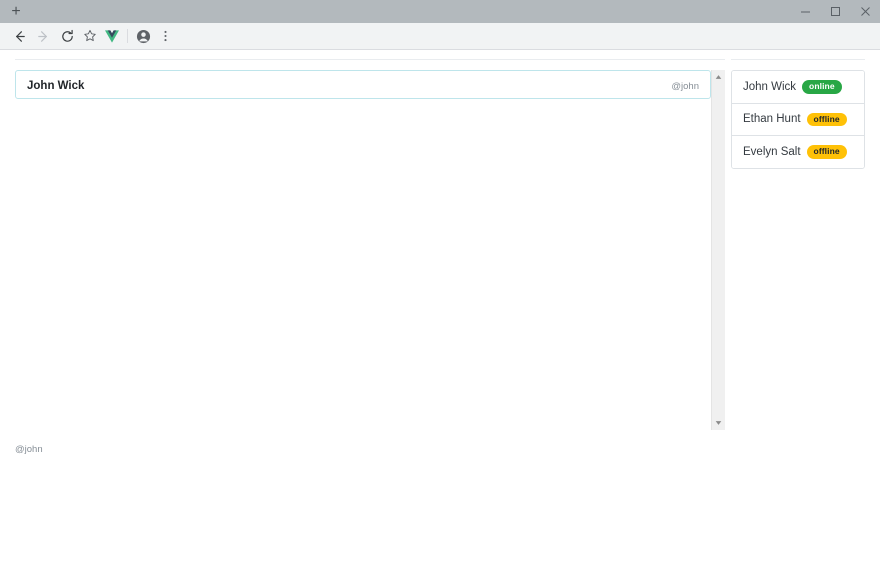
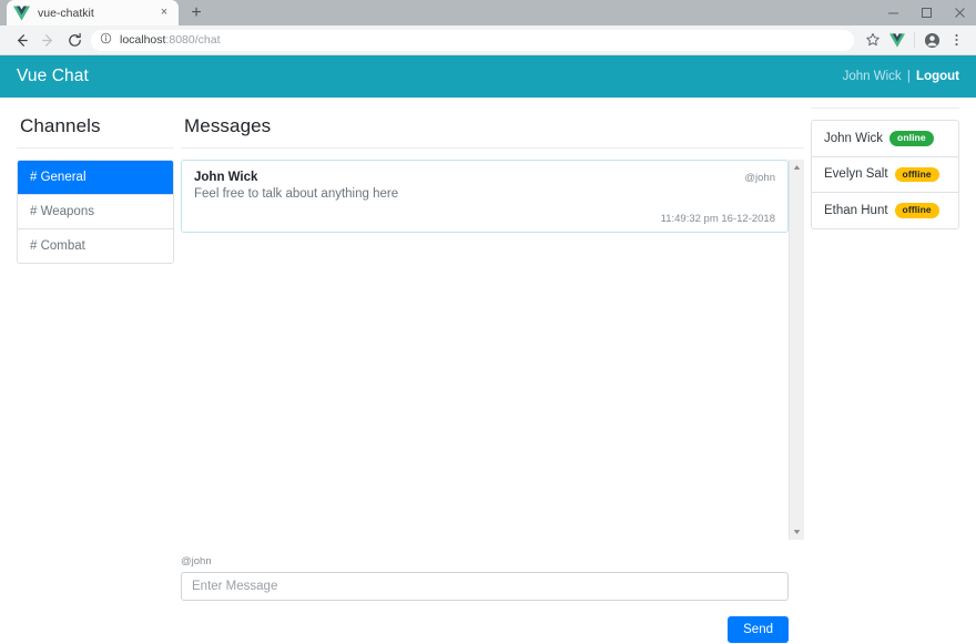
+ vue-chatkit
+ ×
  +
+ localhost:8080/chat
+ Vue Chat
+ John Wick | Logout
+ Channels
+ # General
+ # Weapons
+ # Combat
+ Messages
  John Wick
  @john
+ Feel free to talk about anything here
+ 11:49:32 pm 16-12-2018
  @john
+ Enter Message
+ Send
  John Wick
  online
- Ethan Hunt
+ Evelyn Salt
  offline
- Evelyn Salt
+ Ethan Hunt
  offline
